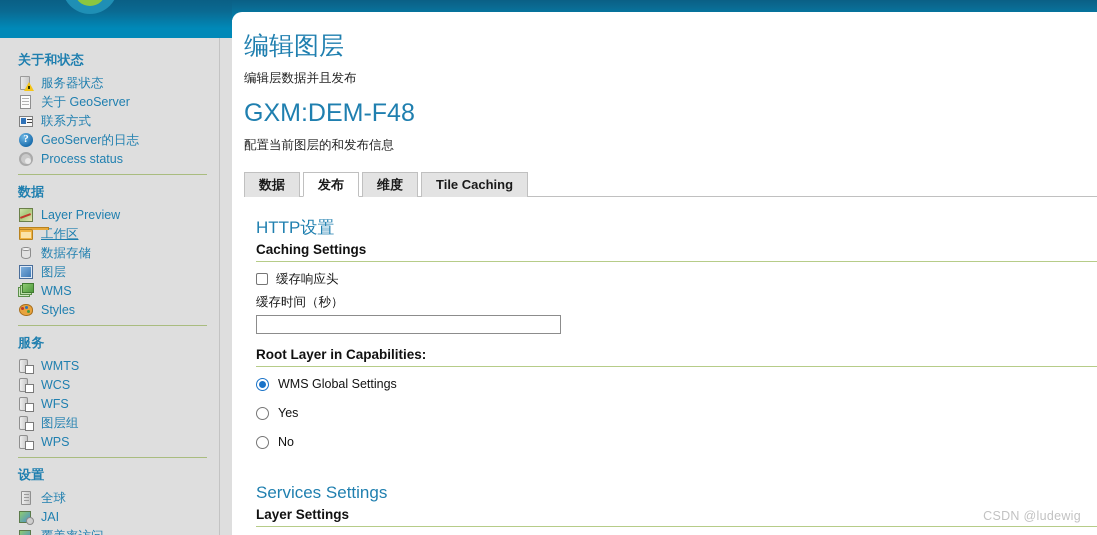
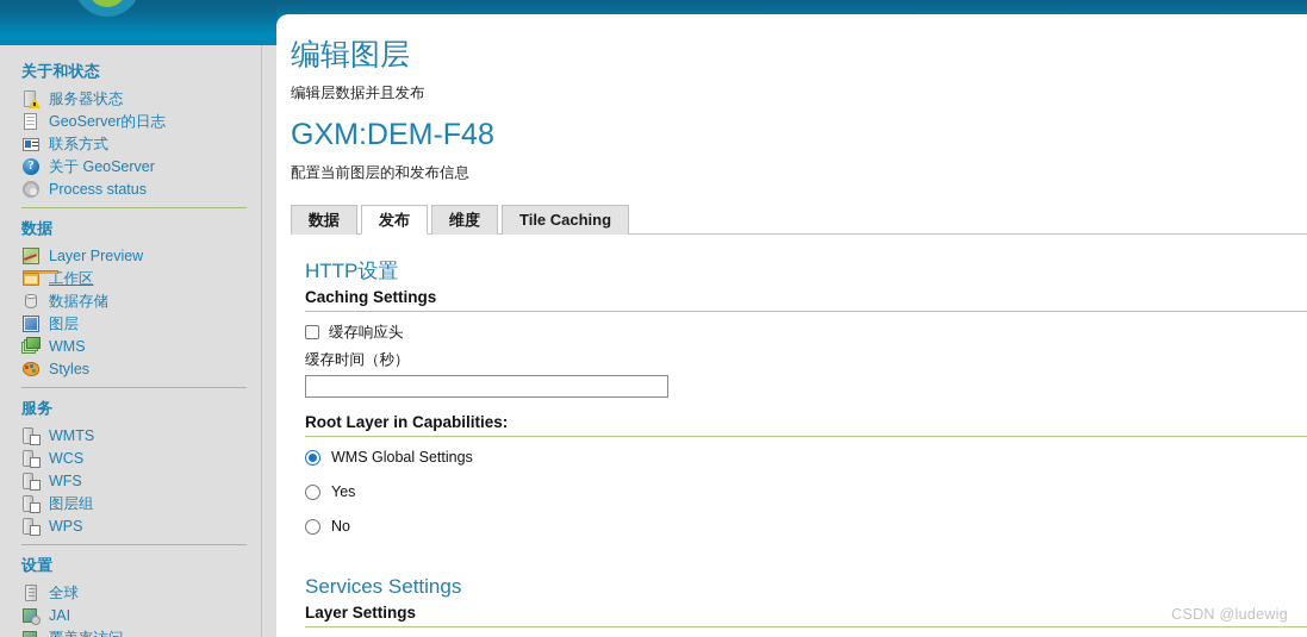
  关于和状态
  服务器状态
- 关于 GeoServer
+ GeoServer的日志
  联系方式
  ?
- GeoServer的日志
+ 关于 GeoServer
  Process status
  数据
  Layer Preview
  工作区
  数据存储
  图层
  WMS
  Styles
  服务
  WMTS
  WCS
  WFS
  图层组
  WPS
  设置
  全球
  JAI
  编辑图层
  编辑层数据并且发布
  GXM:DEM-F48
  配置当前图层的和发布信息
  数据
  发布
  维度
  Tile Caching
  HTTP设置
  Caching Settings
  缓存响应头
  缓存时间（秒）
  Root Layer in Capabilities:
  WMS Global Settings
  Yes
  No
  Services Settings
  Layer Settings
  CSDN @ludewig
